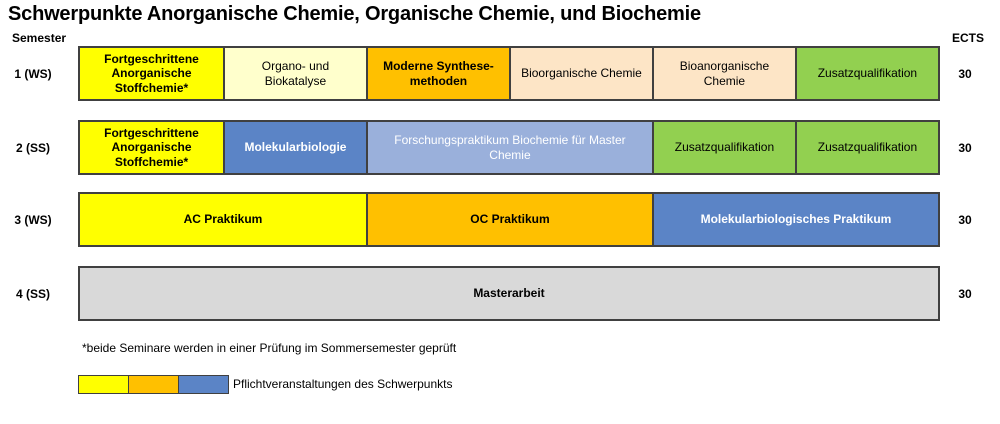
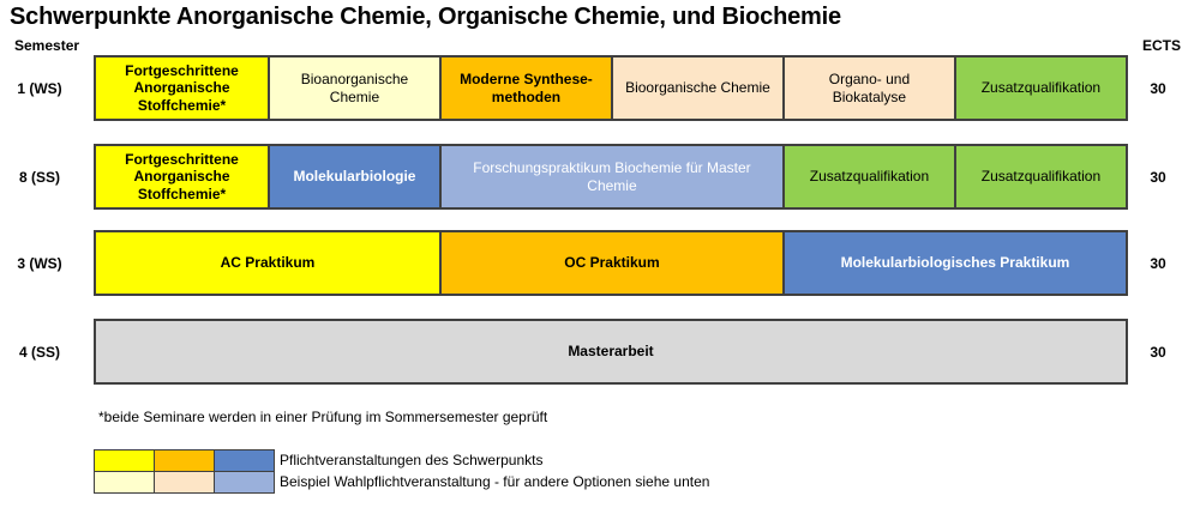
  Schwerpunkte Anorganische Chemie, Organische Chemie, und Biochemie
  Semester
  ECTS
  1 (WS)
  Fortgeschrittene Anorganische Stoffchemie*
- Organo- und Biokatalyse
+ Bioanorganische Chemie
  Moderne Synthese-methoden
  Bioorganische Chemie
- Bioanorganische Chemie
+ Organo- und Biokatalyse
  Zusatzqualifikation
  30
- 2 (SS)
+ 8 (SS)
  Fortgeschrittene Anorganische Stoffchemie*
  Molekularbiologie
  Forschungspraktikum Biochemie für Master Chemie
  Zusatzqualifikation
  Zusatzqualifikation
  30
  3 (WS)
  AC Praktikum
  OC Praktikum
  Molekularbiologisches Praktikum
  30
  4 (SS)
  Masterarbeit
  30
  *beide Seminare werden in einer Prüfung im Sommersemester geprüft
  Pflichtveranstaltungen des Schwerpunkts
+ Beispiel Wahlpflichtveranstaltung - für andere Optionen siehe unten
